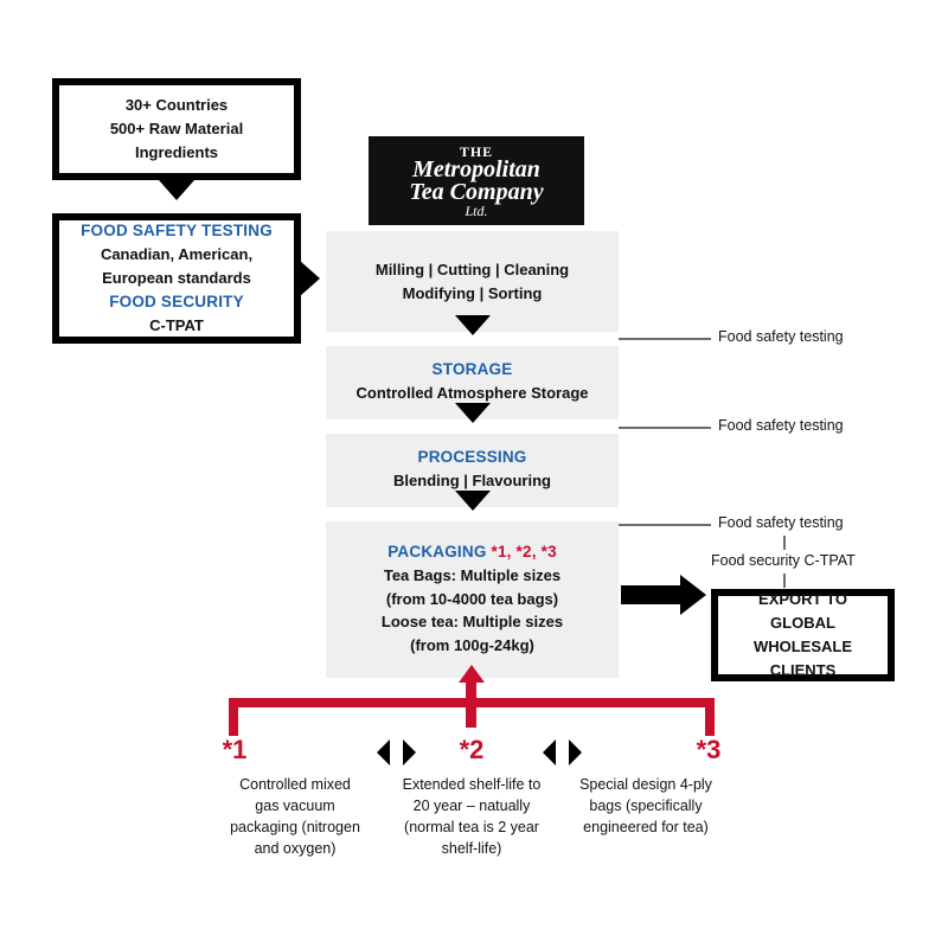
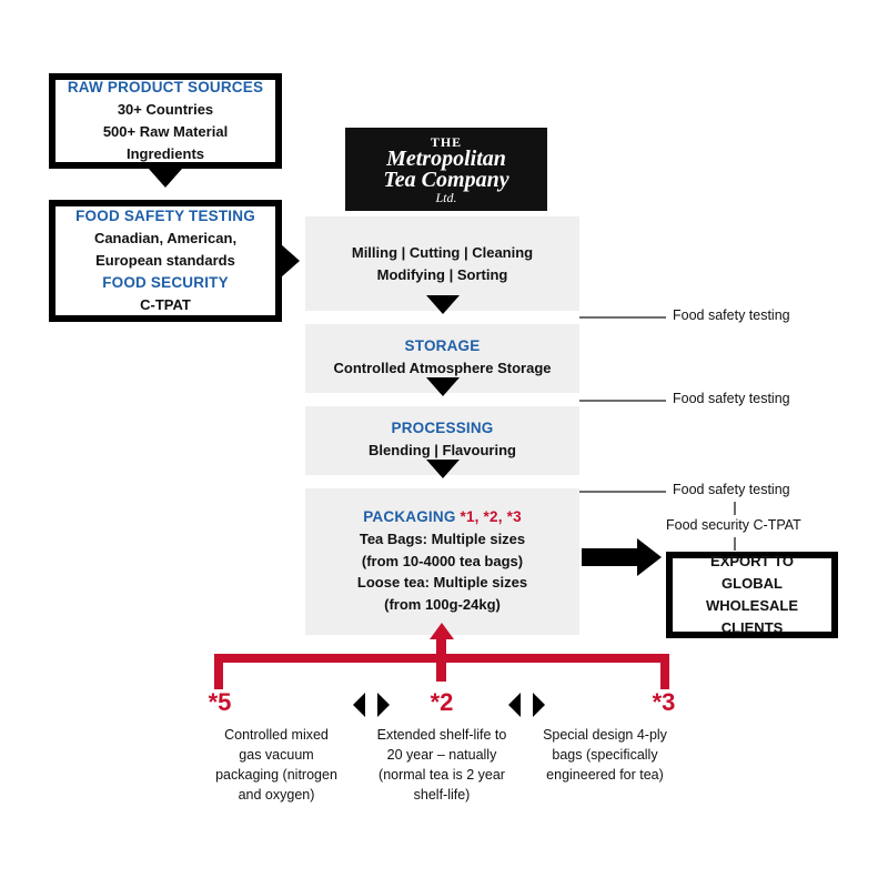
+ RAW PRODUCT SOURCES
  30+ Countries
  500+ Raw Material Ingredients
  FOOD SAFETY TESTING
  Canadian, American,
  European standards
  FOOD SECURITY
  C-TPAT
  THE
  Metropolitan
  Tea Company
  Ltd.
  Milling | Cutting | Cleaning
  Modifying | Sorting
  STORAGE
  Controlled Atmosphere Storage
  PROCESSING
  Blending | Flavouring
  PACKAGING *1, *2, *3
  Tea Bags: Multiple sizes
  (from 10-4000 tea bags)
  Loose tea: Multiple sizes
  (from 100g-24kg)
  Food safety testing
  Food safety testing
  Food safety testing
  Food security C-TPAT
  EXPORT TO
  GLOBAL WHOLESALE
  CLIENTS
- *1
+ *5
  *2
  *3
  Controlled mixed gas vacuum packaging (nitrogen and oxygen)
  Extended shelf-life to 20 year – natually (normal tea is 2 year shelf-life)
  Special design 4-ply bags (specifically engineered for tea)
